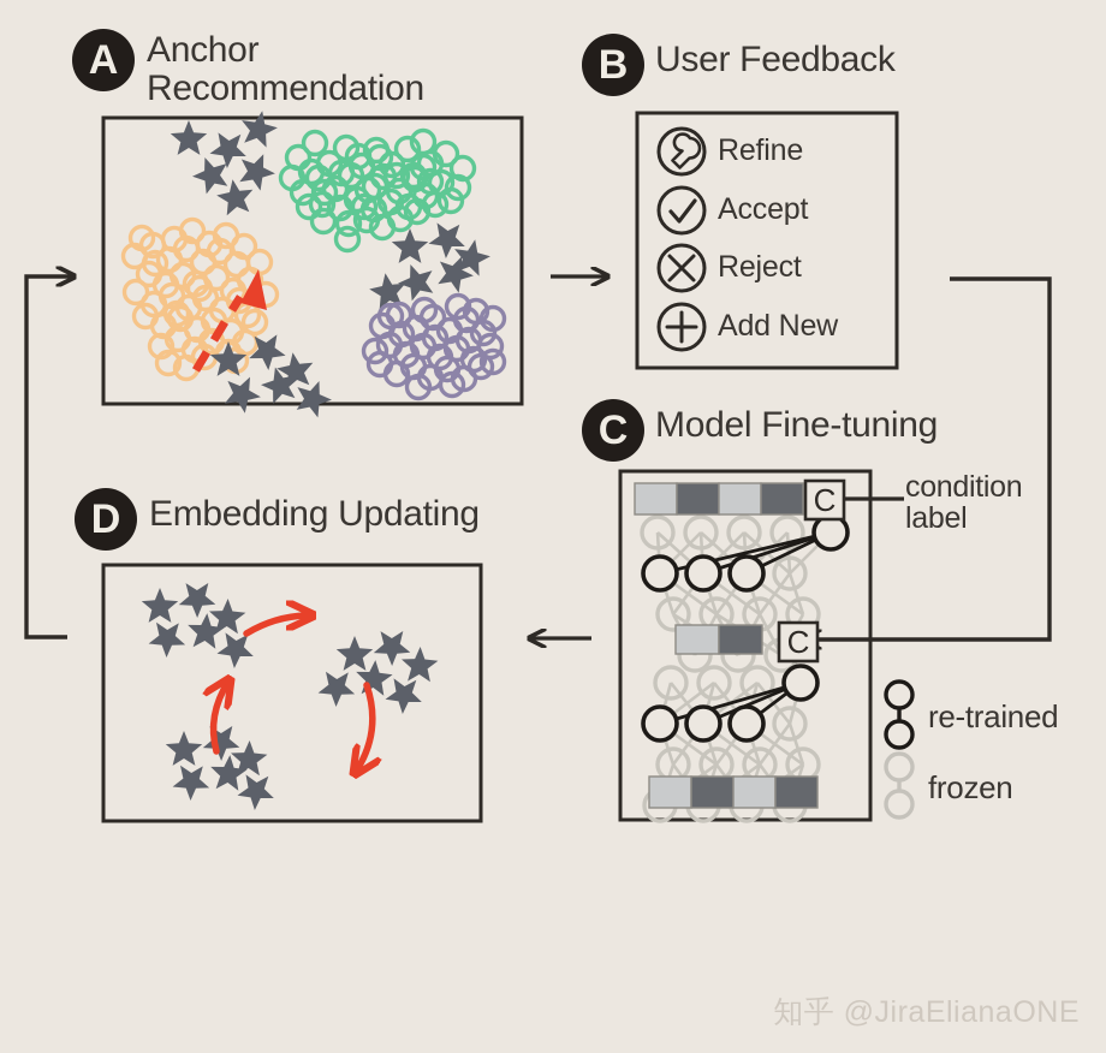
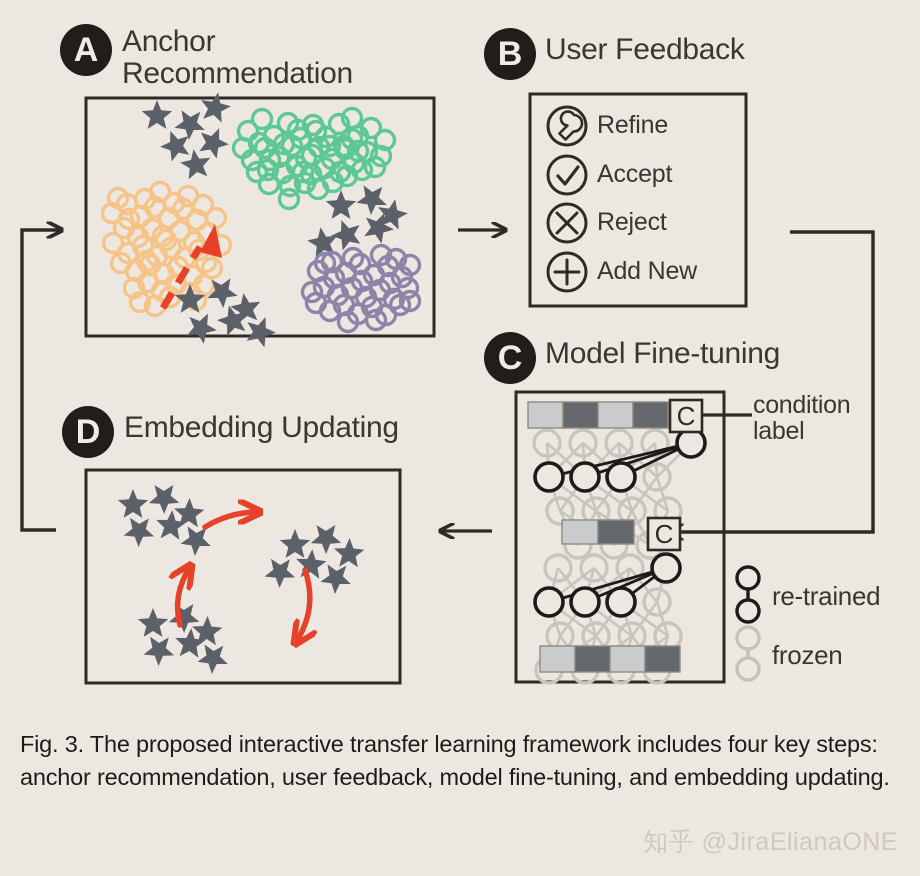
  C
  C
  A
  Anchor
  Recommendation
  B
  User Feedback
  C
  Model Fine-tuning
  D
  Embedding Updating
  Refine
  Accept
  Reject
  Add New
  condition
  label
  re-trained
  frozen
+ Fig. 3. The proposed interactive transfer learning framework includes four key steps: anchor recommendation, user feedback, model fine-tuning, and embedding updating.
  知乎 @JiraElianaONE
